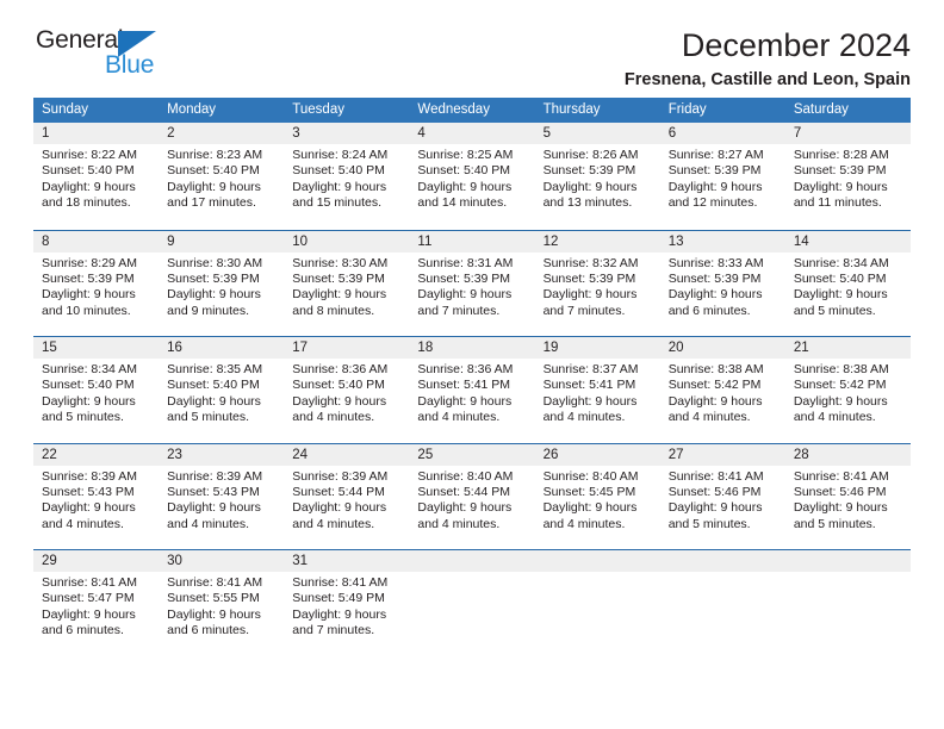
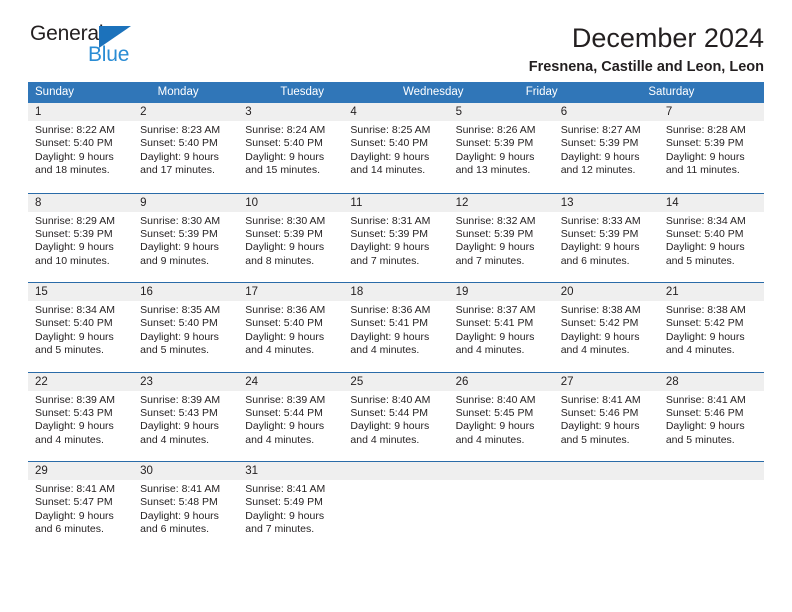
  General
  Blue
  December 2024
- Fresnena, Castille and Leon, Spain
+ Fresnena, Castille and Leon, Leon
  Sunday
  Monday
  Tuesday
  Wednesday
- Thursday
  Friday
  Saturday
  1
  Sunrise: 8:22 AM
  Sunset: 5:40 PM
  Daylight: 9 hours
  and 18 minutes.
  2
  Sunrise: 8:23 AM
  Sunset: 5:40 PM
  Daylight: 9 hours
  and 17 minutes.
  3
  Sunrise: 8:24 AM
  Sunset: 5:40 PM
  Daylight: 9 hours
  and 15 minutes.
  4
  Sunrise: 8:25 AM
  Sunset: 5:40 PM
  Daylight: 9 hours
  and 14 minutes.
  5
  Sunrise: 8:26 AM
  Sunset: 5:39 PM
  Daylight: 9 hours
  and 13 minutes.
  6
  Sunrise: 8:27 AM
  Sunset: 5:39 PM
  Daylight: 9 hours
  and 12 minutes.
  7
  Sunrise: 8:28 AM
  Sunset: 5:39 PM
  Daylight: 9 hours
  and 11 minutes.
  8
  Sunrise: 8:29 AM
  Sunset: 5:39 PM
  Daylight: 9 hours
  and 10 minutes.
  9
  Sunrise: 8:30 AM
  Sunset: 5:39 PM
  Daylight: 9 hours
  and 9 minutes.
  10
  Sunrise: 8:30 AM
  Sunset: 5:39 PM
  Daylight: 9 hours
  and 8 minutes.
  11
  Sunrise: 8:31 AM
  Sunset: 5:39 PM
  Daylight: 9 hours
  and 7 minutes.
  12
  Sunrise: 8:32 AM
  Sunset: 5:39 PM
  Daylight: 9 hours
  and 7 minutes.
  13
  Sunrise: 8:33 AM
  Sunset: 5:39 PM
  Daylight: 9 hours
  and 6 minutes.
  14
  Sunrise: 8:34 AM
  Sunset: 5:40 PM
  Daylight: 9 hours
  and 5 minutes.
  15
  Sunrise: 8:34 AM
  Sunset: 5:40 PM
  Daylight: 9 hours
  and 5 minutes.
  16
  Sunrise: 8:35 AM
  Sunset: 5:40 PM
  Daylight: 9 hours
  and 5 minutes.
  17
  Sunrise: 8:36 AM
  Sunset: 5:40 PM
  Daylight: 9 hours
  and 4 minutes.
  18
  Sunrise: 8:36 AM
  Sunset: 5:41 PM
  Daylight: 9 hours
  and 4 minutes.
  19
  Sunrise: 8:37 AM
  Sunset: 5:41 PM
  Daylight: 9 hours
  and 4 minutes.
  20
  Sunrise: 8:38 AM
  Sunset: 5:42 PM
  Daylight: 9 hours
  and 4 minutes.
  21
  Sunrise: 8:38 AM
  Sunset: 5:42 PM
  Daylight: 9 hours
  and 4 minutes.
  22
  Sunrise: 8:39 AM
  Sunset: 5:43 PM
  Daylight: 9 hours
  and 4 minutes.
  23
  Sunrise: 8:39 AM
  Sunset: 5:43 PM
  Daylight: 9 hours
  and 4 minutes.
  24
  Sunrise: 8:39 AM
  Sunset: 5:44 PM
  Daylight: 9 hours
  and 4 minutes.
  25
  Sunrise: 8:40 AM
  Sunset: 5:44 PM
  Daylight: 9 hours
  and 4 minutes.
  26
  Sunrise: 8:40 AM
  Sunset: 5:45 PM
  Daylight: 9 hours
  and 4 minutes.
  27
  Sunrise: 8:41 AM
  Sunset: 5:46 PM
  Daylight: 9 hours
  and 5 minutes.
  28
  Sunrise: 8:41 AM
  Sunset: 5:46 PM
  Daylight: 9 hours
  and 5 minutes.
  29
  Sunrise: 8:41 AM
  Sunset: 5:47 PM
  Daylight: 9 hours
  and 6 minutes.
  30
  Sunrise: 8:41 AM
- Sunset: 5:55 PM
+ Sunset: 5:48 PM
  Daylight: 9 hours
  and 6 minutes.
  31
  Sunrise: 8:41 AM
  Sunset: 5:49 PM
  Daylight: 9 hours
  and 7 minutes.
